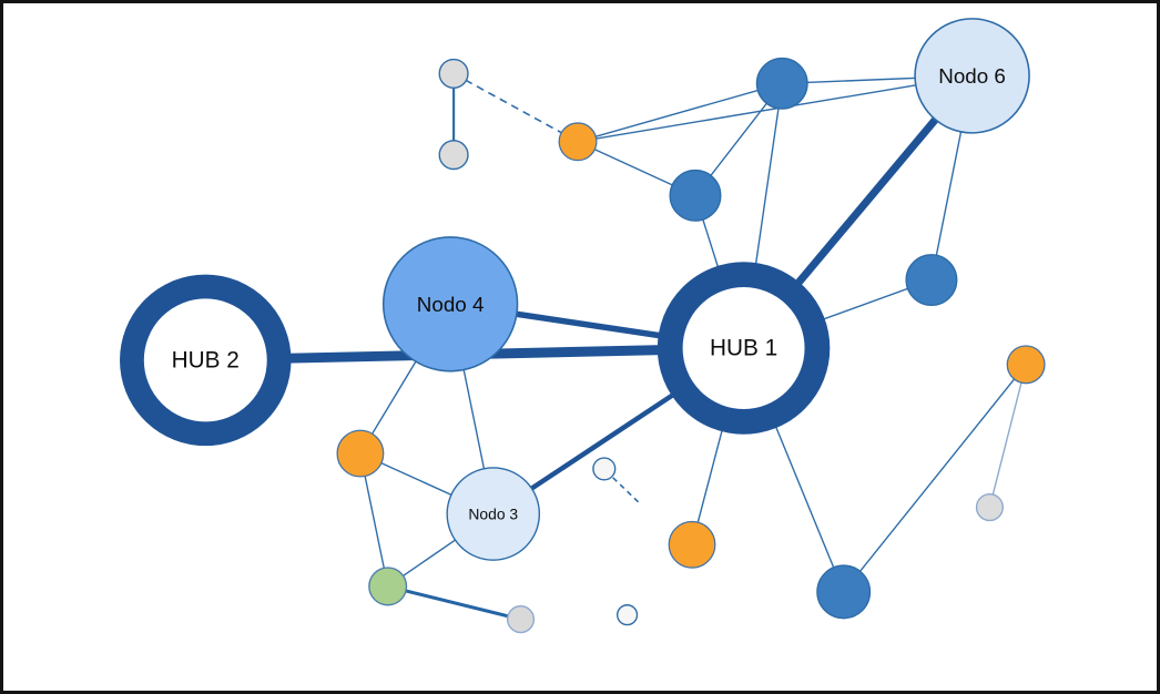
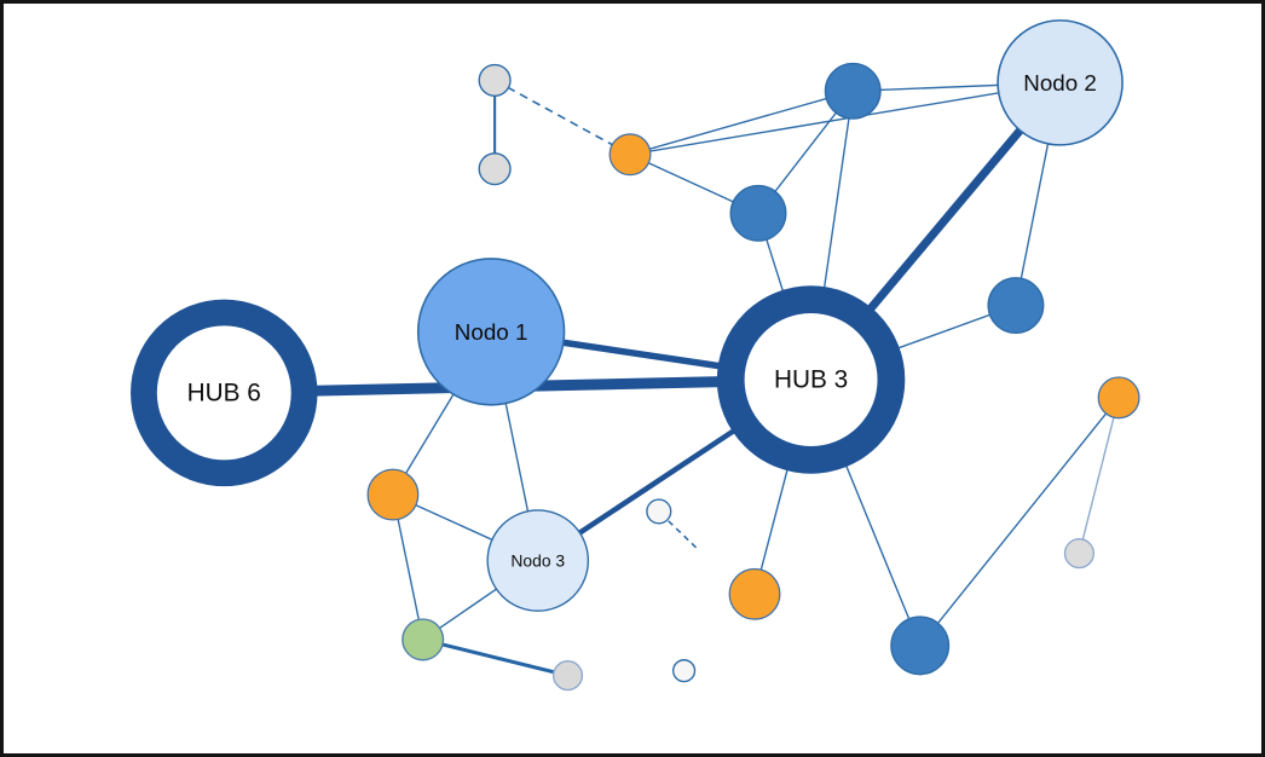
- HUB 2
+ HUB 6
- HUB 1
+ HUB 3
- Nodo 4
+ Nodo 1
- Nodo 6
+ Nodo 2
  Nodo 3
